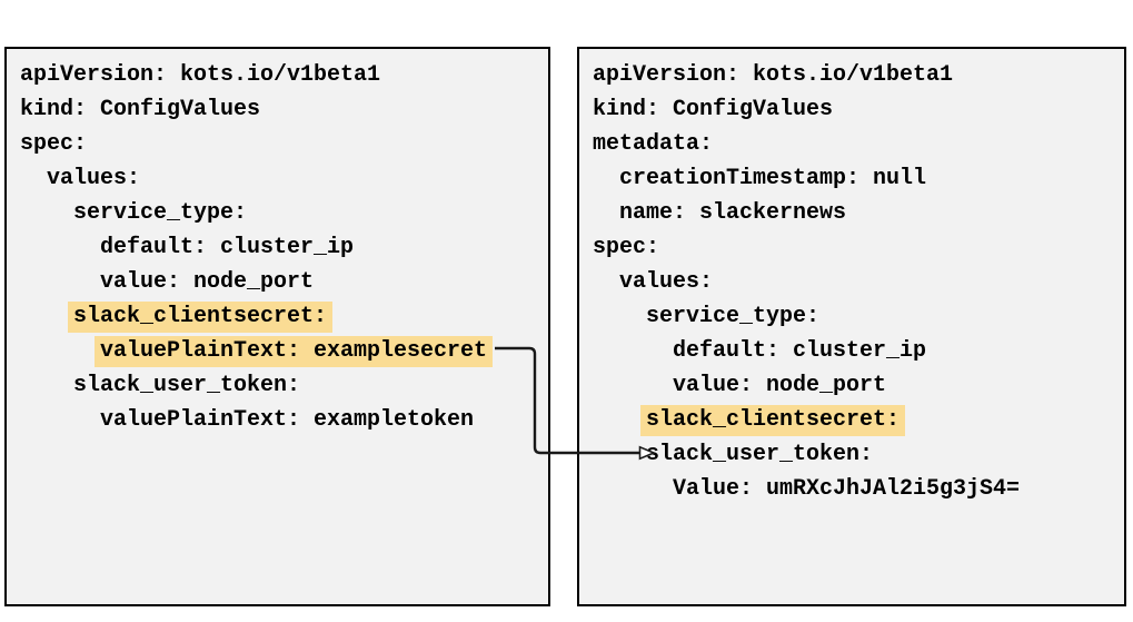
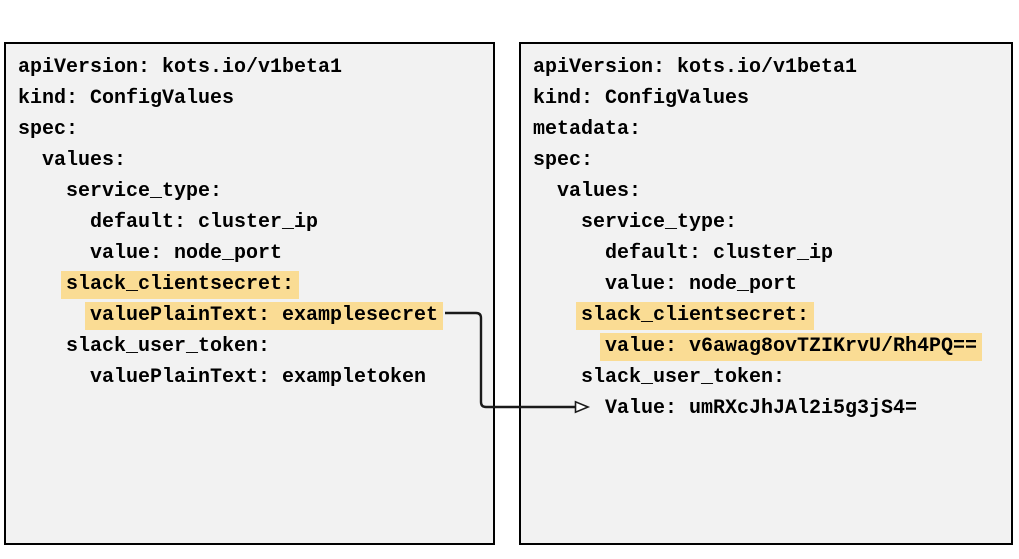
  apiVersion: kots.io/v1beta1
  kind: ConfigValues
  spec:
  values:
  service_type:
  default: cluster_ip
  value: node_port
  slack_clientsecret:
  valuePlainText: examplesecret
  slack_user_token:
  valuePlainText: exampletoken
  apiVersion: kots.io/v1beta1
  kind: ConfigValues
  metadata:
- creationTimestamp: null
- name: slackernews
  spec:
  values:
  service_type:
  default: cluster_ip
  value: node_port
  slack_clientsecret:
+ value: v6awag8ovTZIKrvU/Rh4PQ==
  slack_user_token:
  Value: umRXcJhJAl2i5g3jS4=
